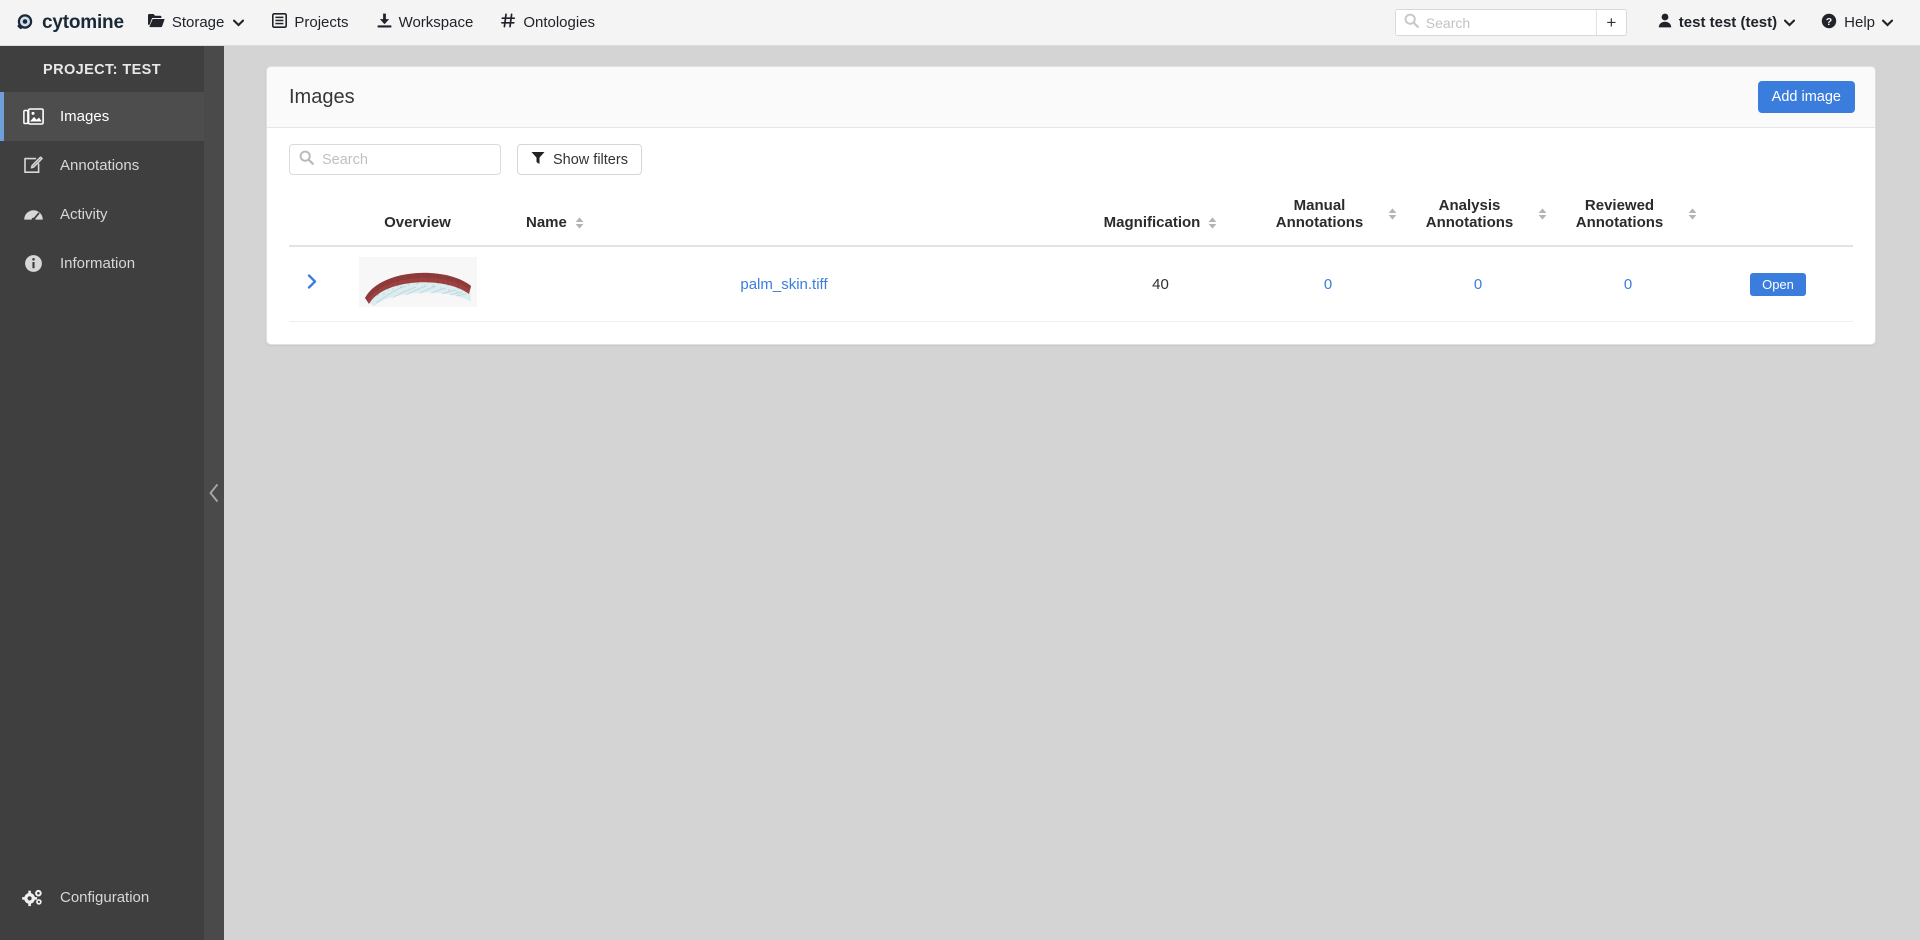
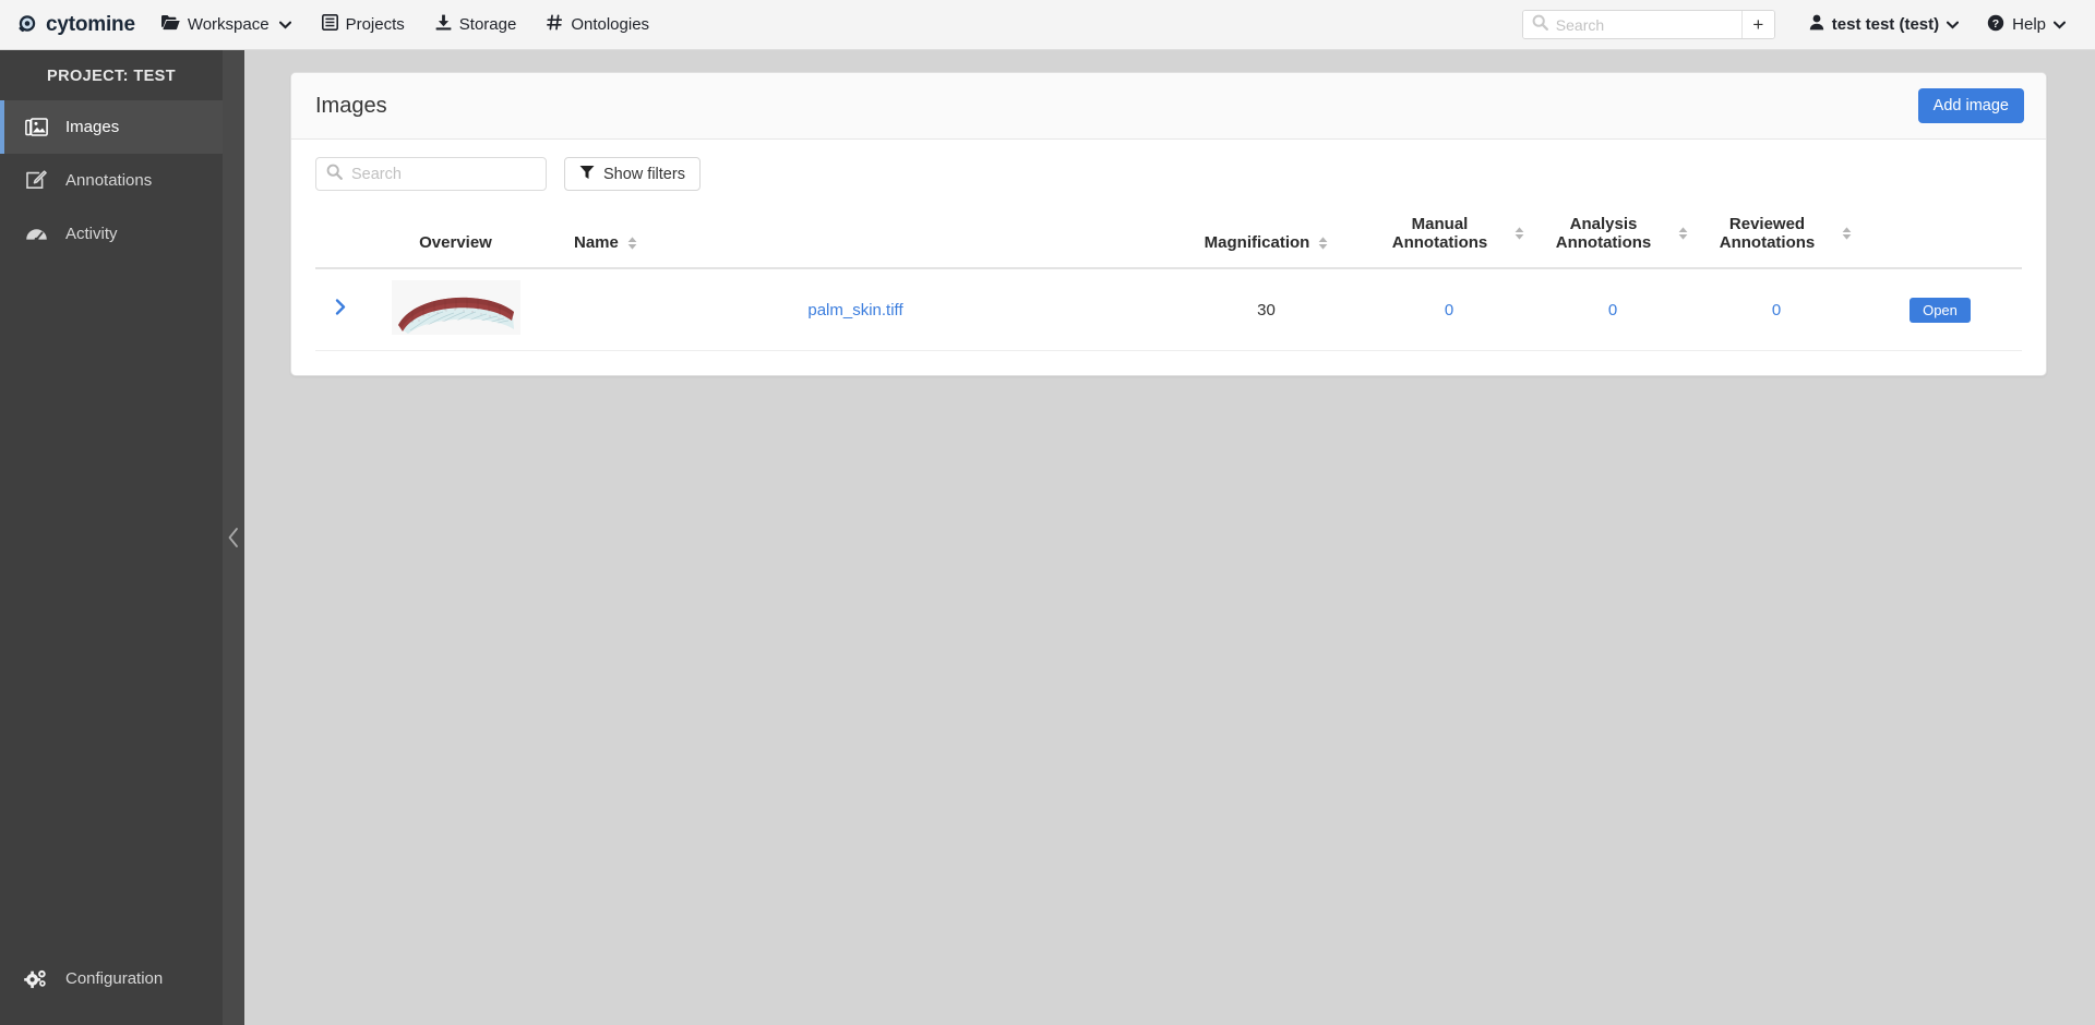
  cytomine
- Storage
+ Workspace
  Projects
- Workspace
+ Storage
  Ontologies
  Search
  +
  test test (test)
  ?
  Help
  PROJECT: TEST
  Images
  Annotations
  Activity
- Information
  Configuration
  Images
  Add image
  Search
  Show filters
  	Overview	Name	Magnification	Manual Annotations	Analysis Annotations	Reviewed Annotations
- 		palm_skin.tiff	40	0	0	0	Open
+ 		palm_skin.tiff	30	0	0	0	Open
